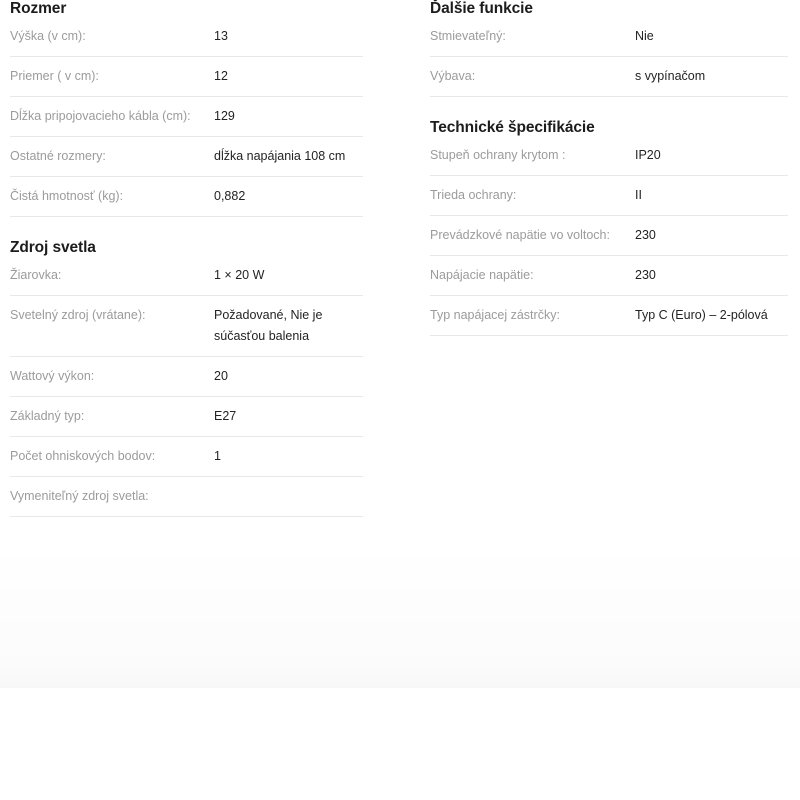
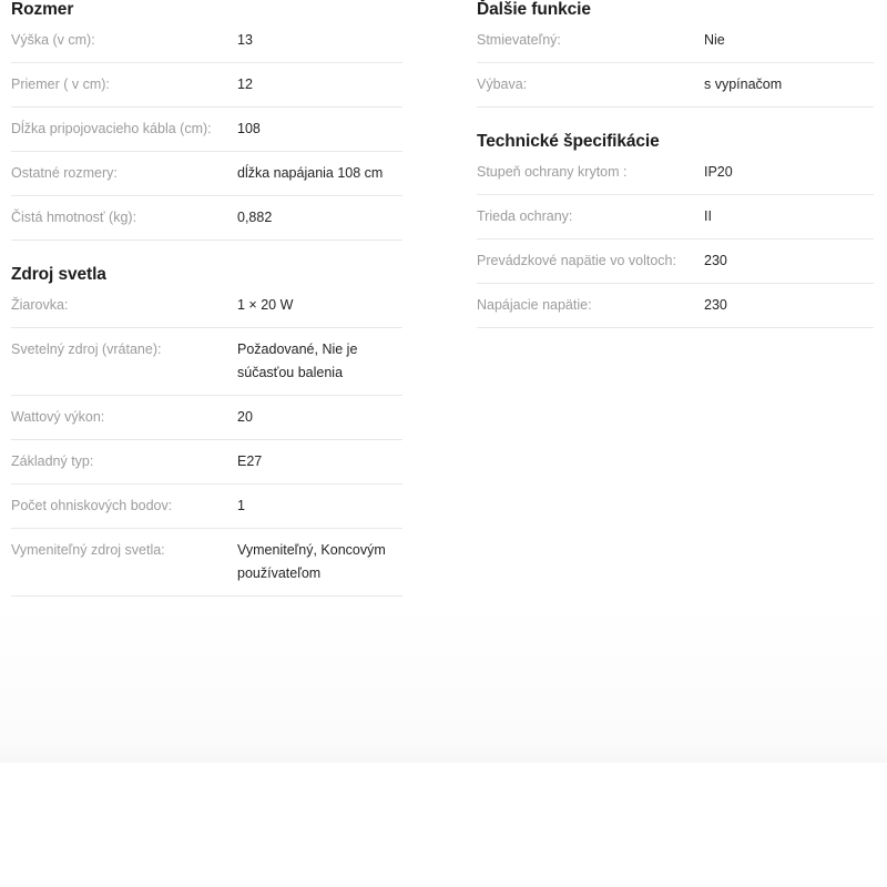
  Rozmer
  Výška (v cm):
  13
  Priemer ( v cm):
  12
  Dĺžka pripojovacieho kábla (cm):
- 129
+ 108
  Ostatné rozmery:
  dĺžka napájania 108 cm
  Čistá hmotnosť (kg):
  0,882
  Zdroj svetla
  Žiarovka:
  1 × 20 W
  Svetelný zdroj (vrátane):
  Požadované, Nie je súčasťou balenia
  Wattový výkon:
  20
  Základný typ:
  E27
  Počet ohniskových bodov:
  1
  Vymeniteľný zdroj svetla:
+ Vymeniteľný, Koncovým používateľom
  Ďalšie funkcie
  Stmievateľný:
  Nie
  Výbava:
  s vypínačom
  Technické špecifikácie
  Stupeň ochrany krytom :
  IP20
  Trieda ochrany:
  II
  Prevádzkové napätie vo voltoch:
  230
  Napájacie napätie:
  230
- Typ napájacej zástrčky:
- Typ C (Euro) – 2-pólová
